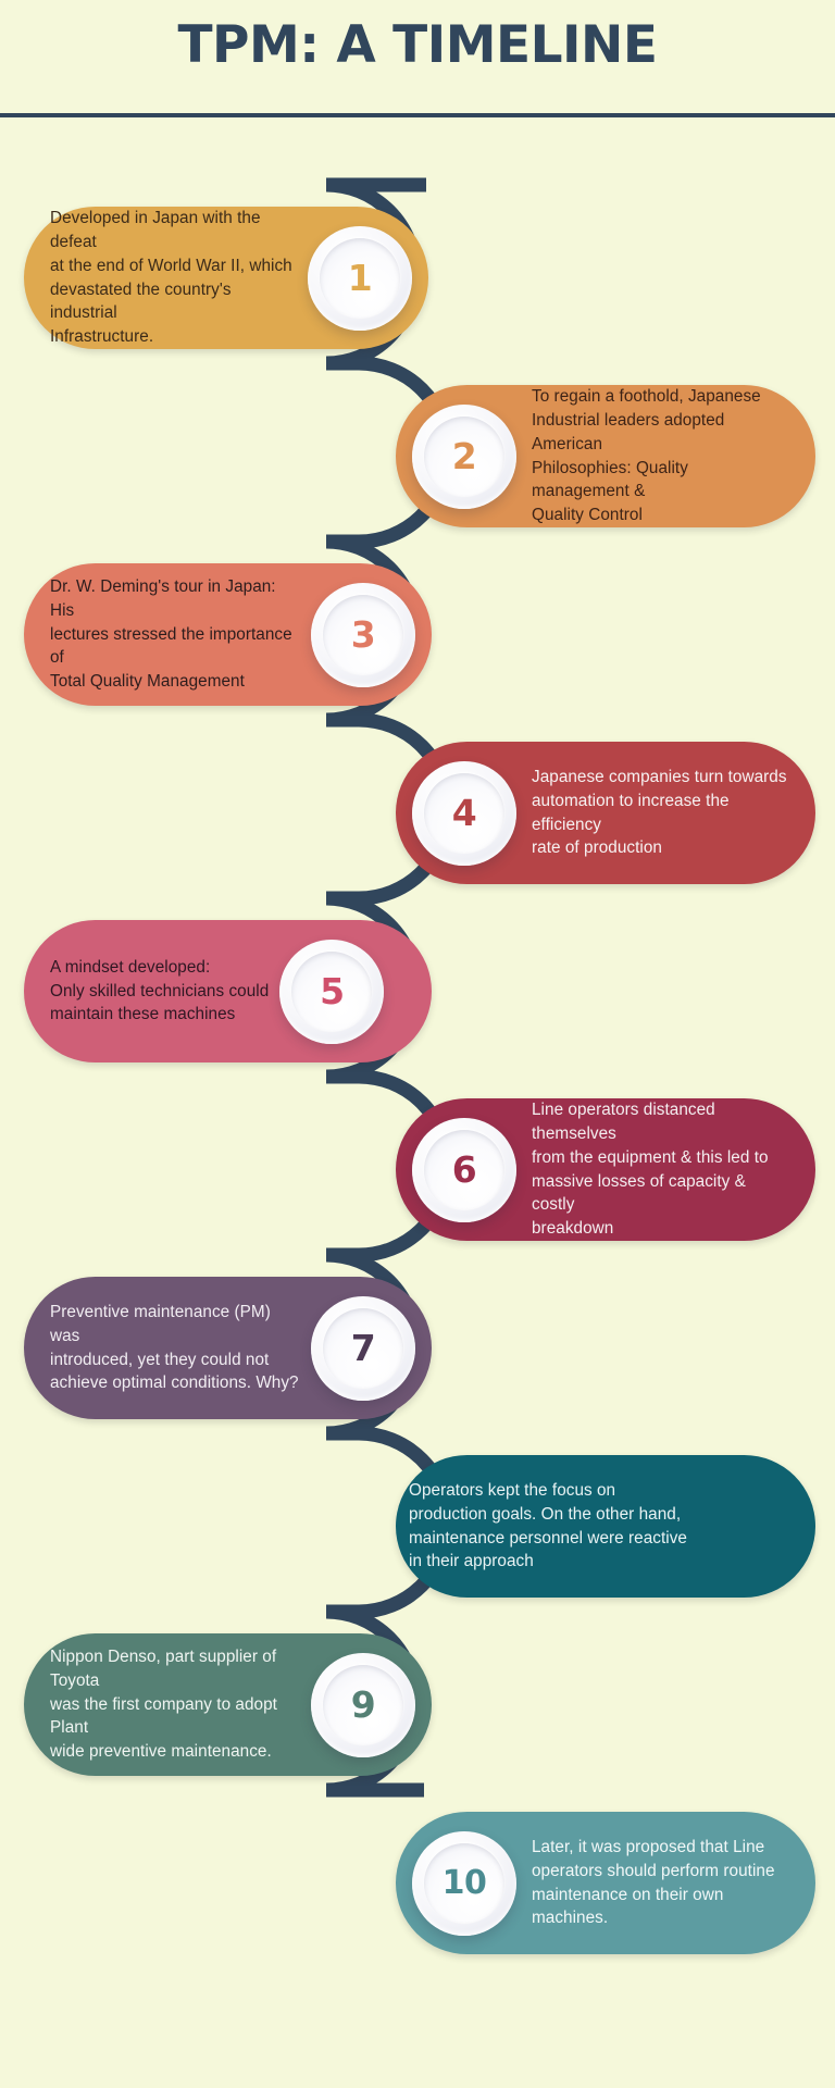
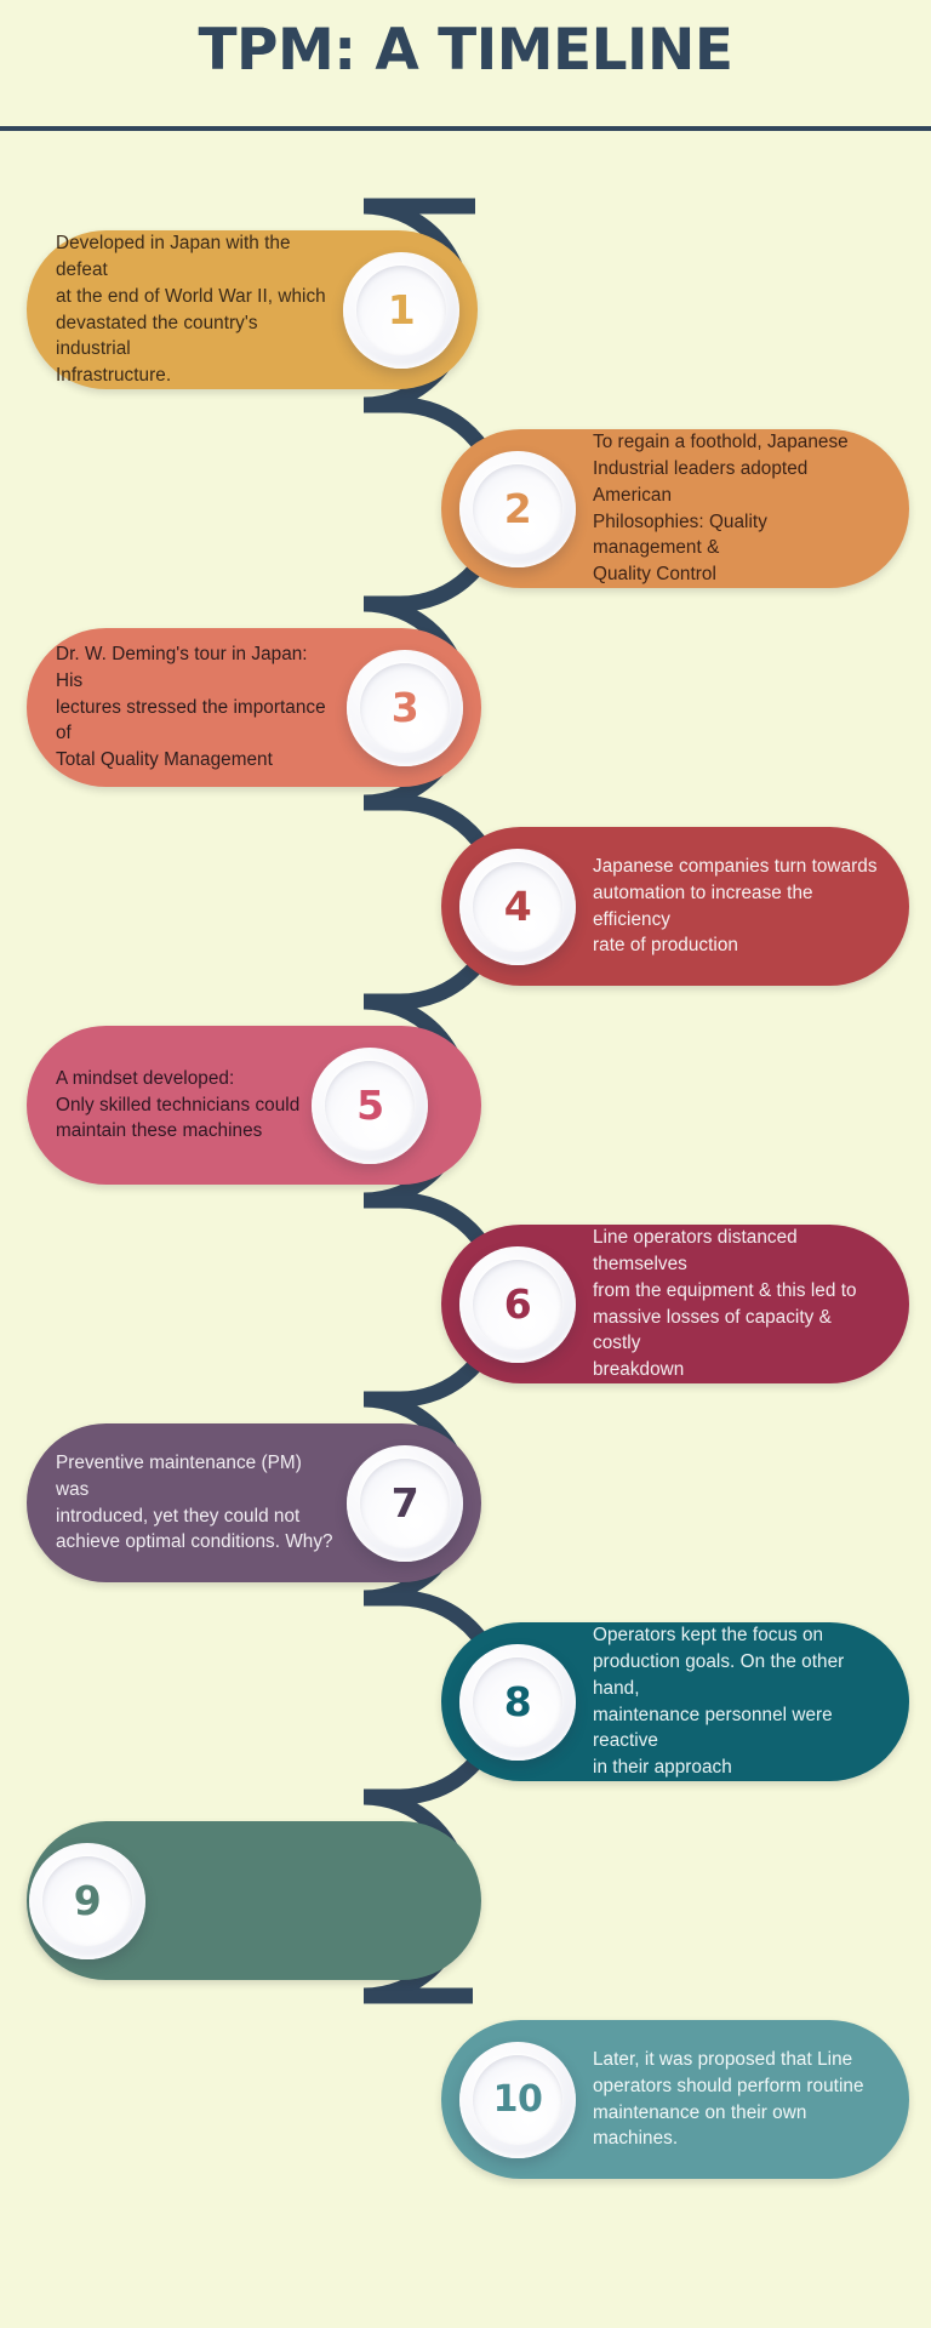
  TPM: A TIMELINE
  Developed in Japan with the defeat
  at the end of World War II, which
  devastated the country's industrial
  Infrastructure.
  1
  2
  To regain a foothold, Japanese
  Industrial leaders adopted American
  Philosophies: Quality management &
  Quality Control
  Dr. W. Deming's tour in Japan: His
  lectures stressed the importance of
  Total Quality Management
  3
  4
  Japanese companies turn towards
  automation to increase the efficiency
  rate of production
  A mindset developed:
  Only skilled technicians could
  maintain these machines
  5
  6
  Line operators distanced themselves
  from the equipment & this led to
  massive losses of capacity & costly
  breakdown
  Preventive maintenance (PM) was
  introduced, yet they could not
  achieve optimal conditions. Why?
  7
+ 8
  Operators kept the focus on
  production goals. On the other hand,
  maintenance personnel were reactive
  in their approach
- Nippon Denso, part supplier of Toyota
- was the first company to adopt Plant
- wide preventive maintenance.
  9
  10
  Later, it was proposed that Line
  operators should perform routine
  maintenance on their own machines.
